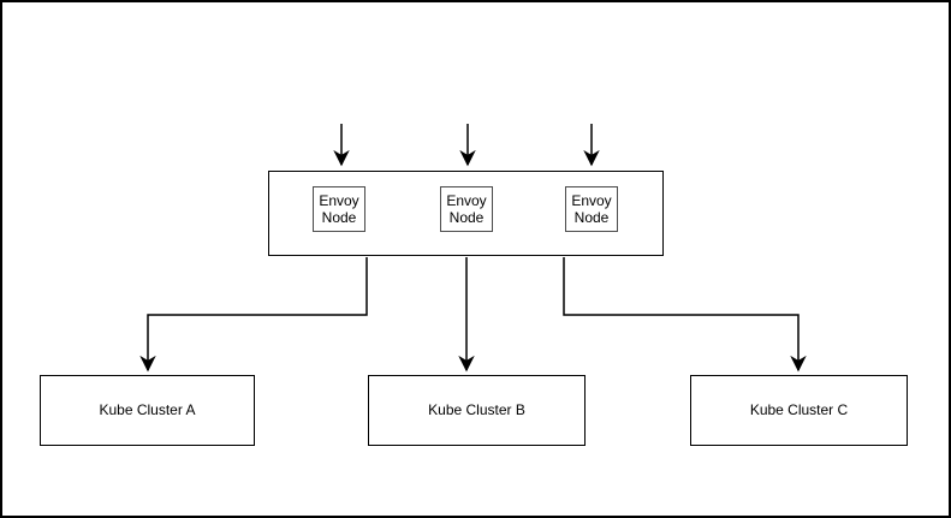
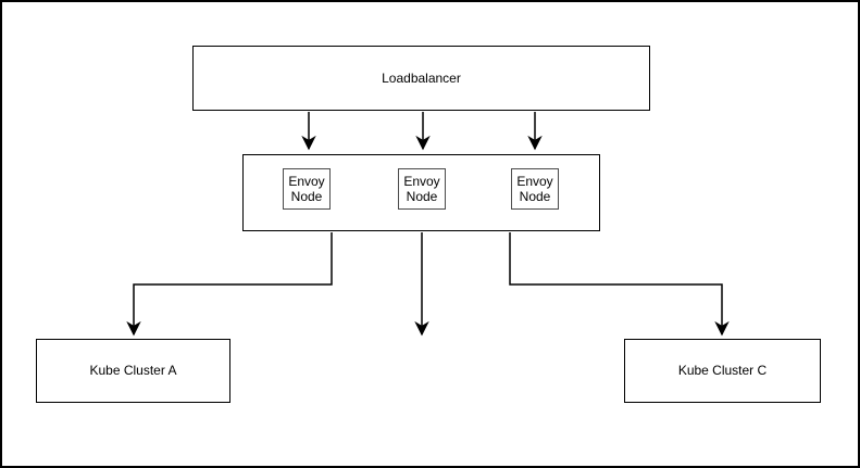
+ Loadbalancer
  Envoy Node
  Envoy Node
  Envoy Node
  Kube Cluster A
- Kube Cluster B
  Kube Cluster C
